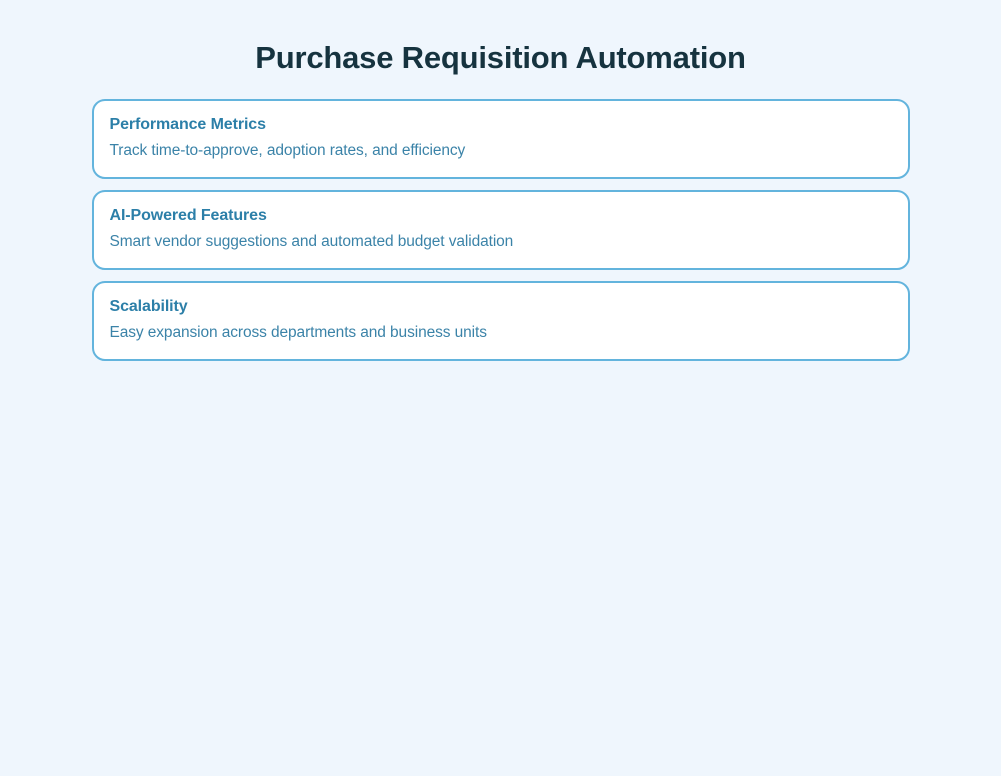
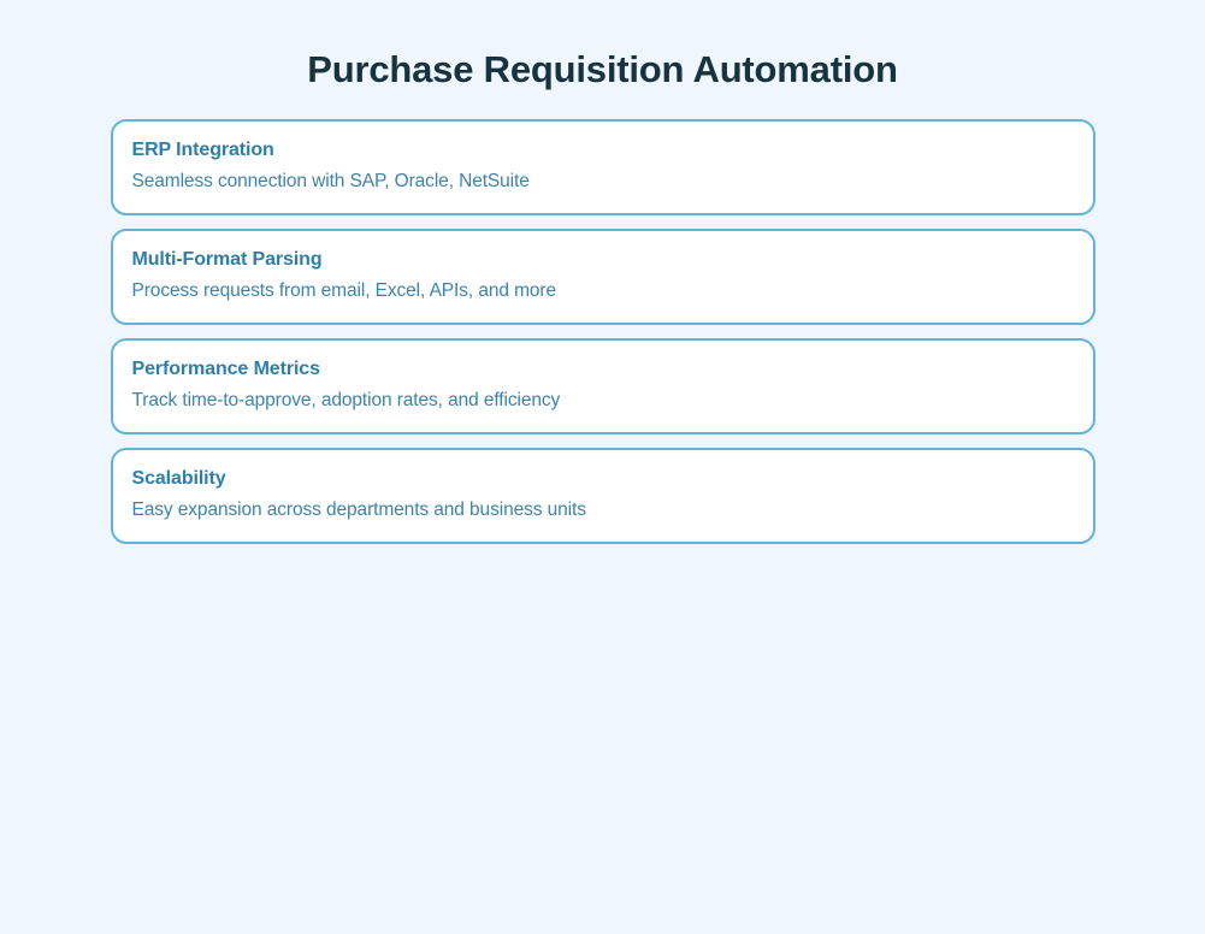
  Purchase Requisition Automation
+ ERP Integration
+ Seamless connection with SAP, Oracle, NetSuite
+ Multi-Format Parsing
+ Process requests from email, Excel, APIs, and more
  Performance Metrics
  Track time-to-approve, adoption rates, and efficiency
- AI-Powered Features
- Smart vendor suggestions and automated budget validation
  Scalability
  Easy expansion across departments and business units
